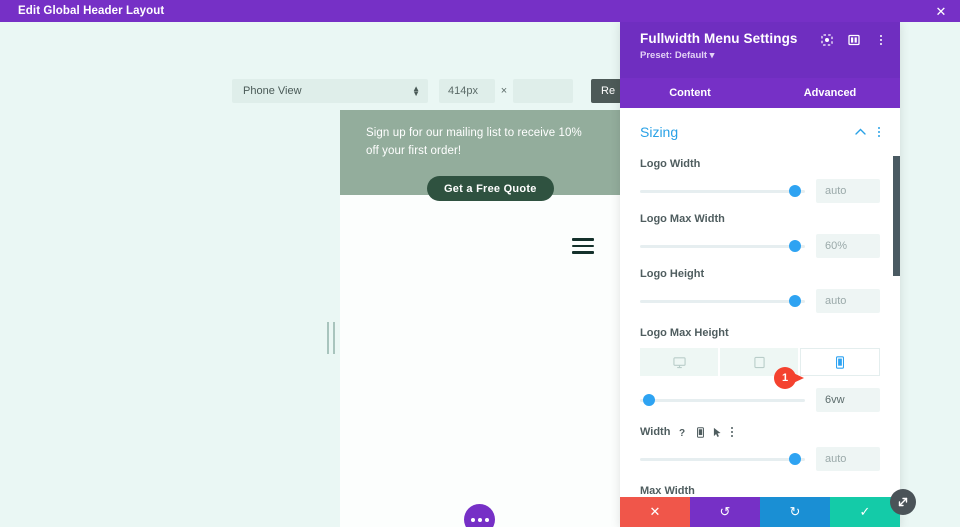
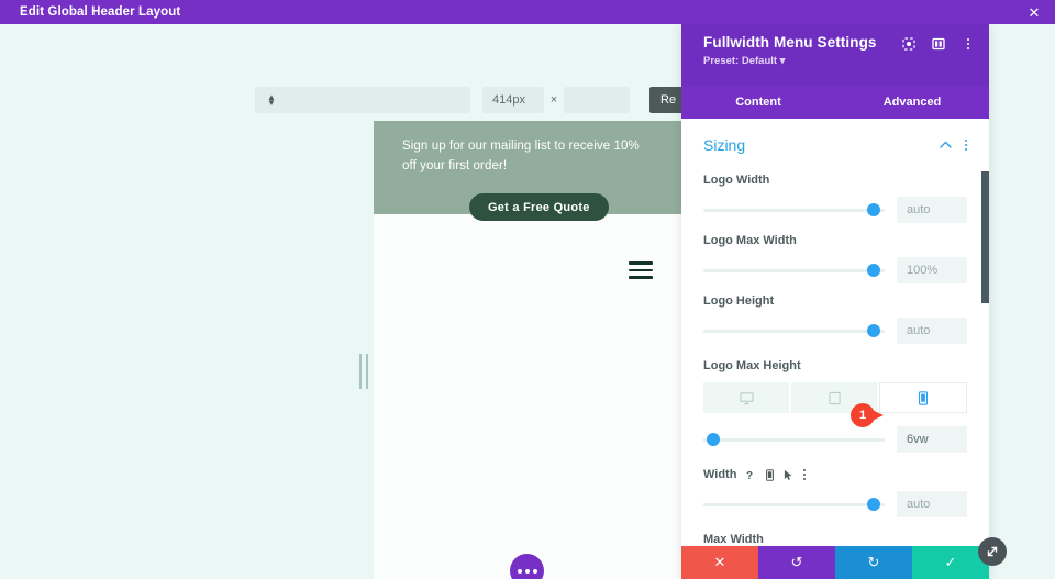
  Edit Global Header Layout
  ✕
- Phone View
  ▲
  ▼
  414px
  ×
  Re
  Sign up for our mailing list to receive 10% off your first order!
  Get a Free Quote
  Fullwidth Menu Settings
  Preset: Default ▾
  Content
  Advanced
  Sizing
  Logo Width
  auto
  Logo Max Width
- 60%
+ 100%
  Logo Height
  auto
  Logo Max Height
  6vw
  1
  Width
  ?
  auto
  Max Width
  ✕
  ↺
  ↻
  ✓
